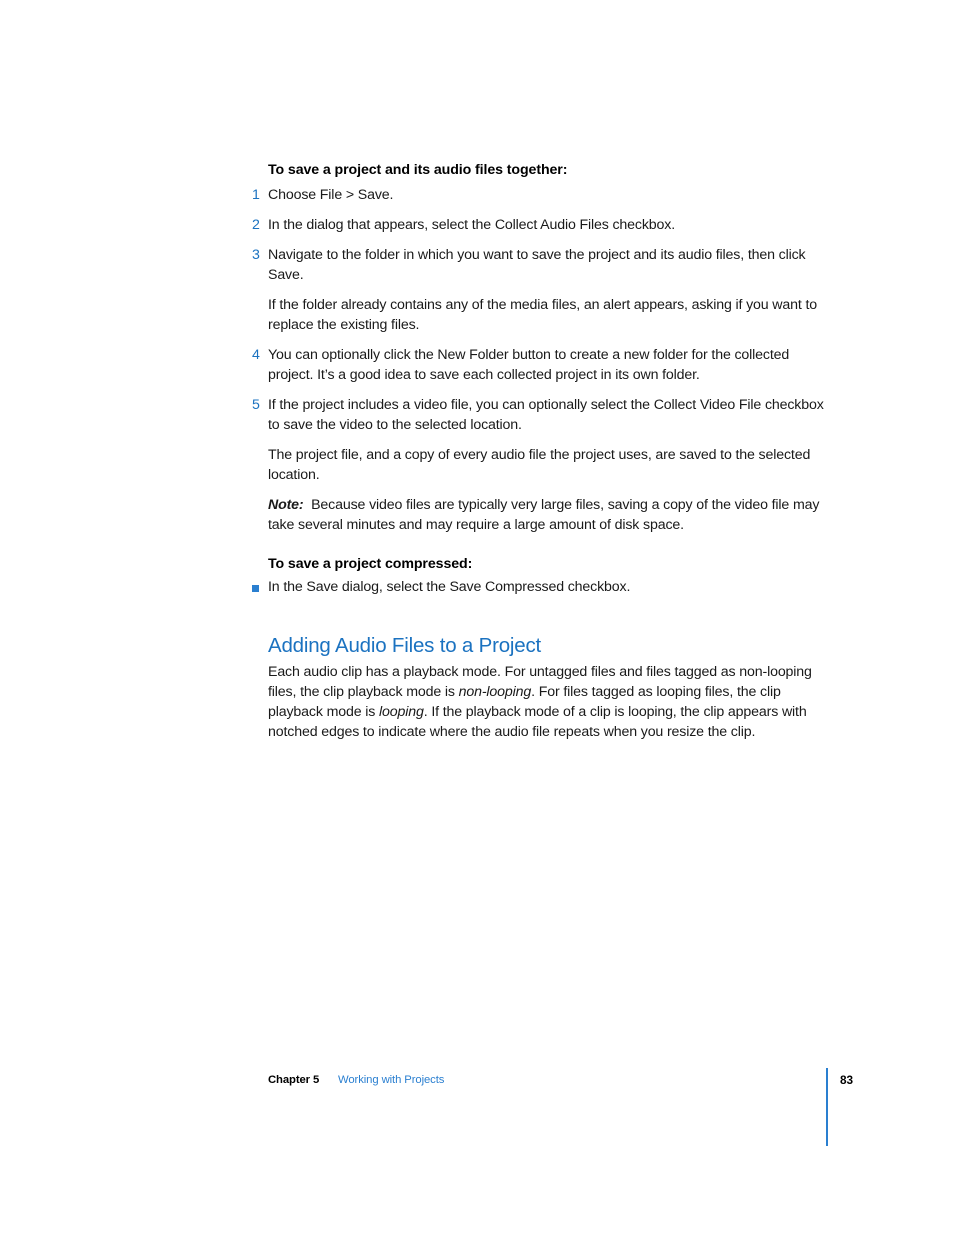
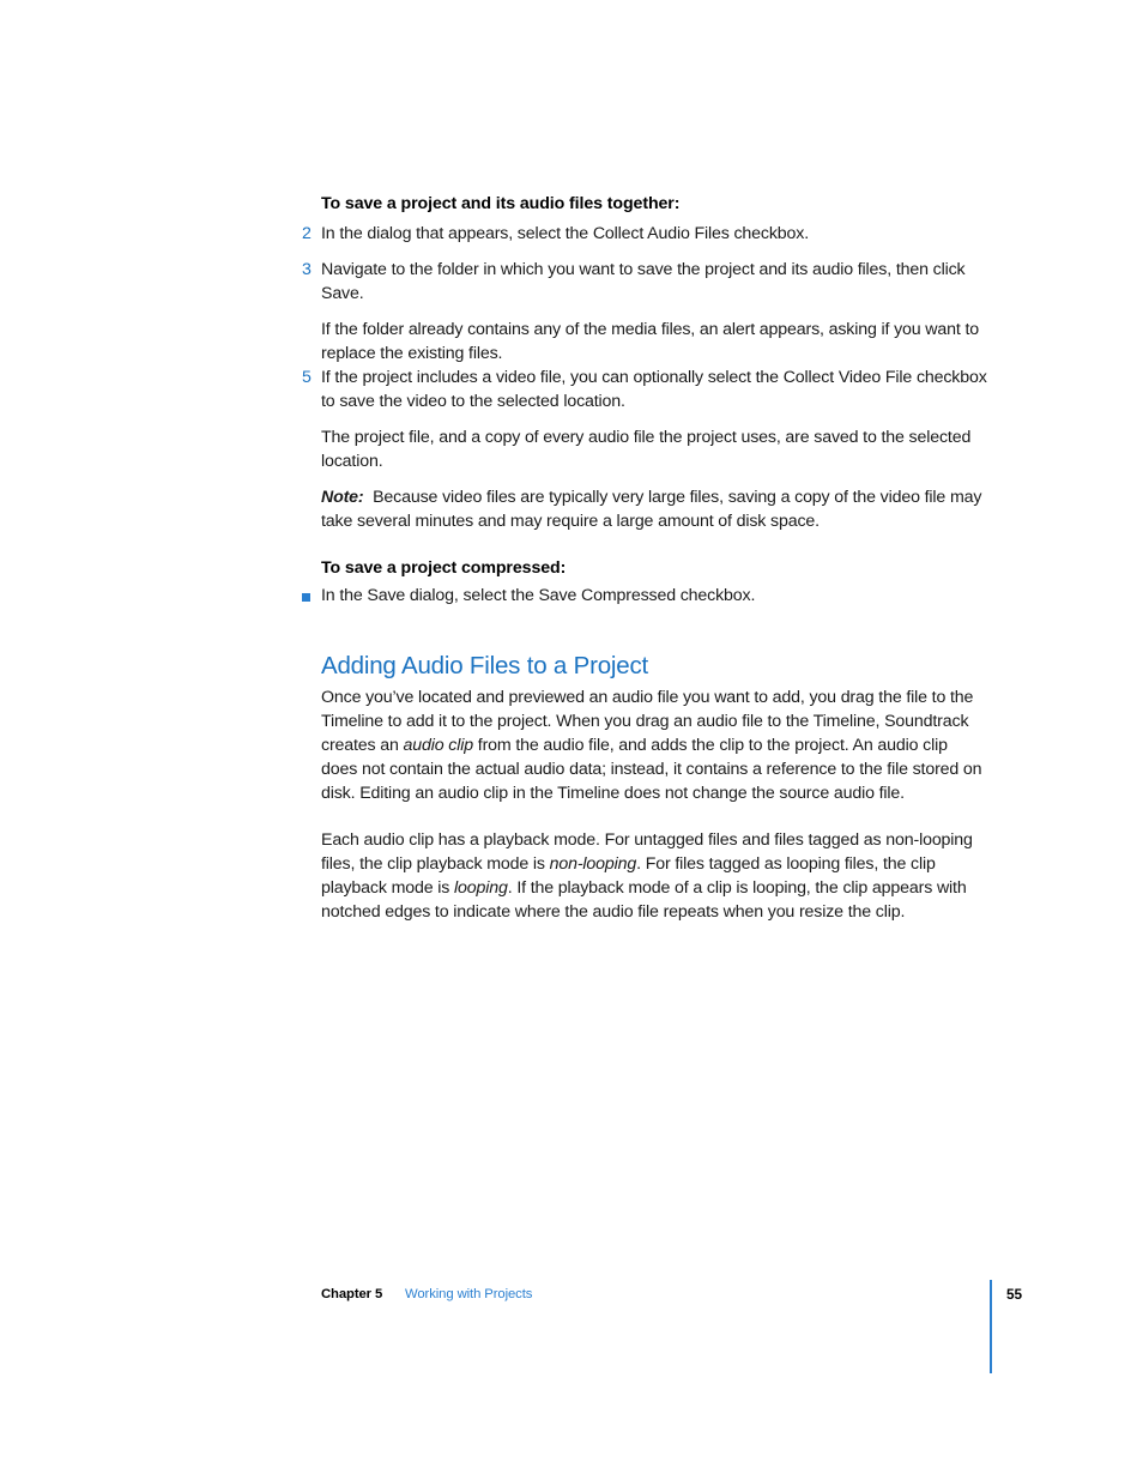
  To save a project and its audio files together:
- 1
- Choose File > Save.
  2
  In the dialog that appears, select the Collect Audio Files checkbox.
  3
  Navigate to the folder in which you want to save the project and its audio files, then click Save.
  If the folder already contains any of the media files, an alert appears, asking if you want to replace the existing files.
- 4
- You can optionally click the New Folder button to create a new folder for the collected project. It’s a good idea to save each collected project in its own folder.
  5
  If the project includes a video file, you can optionally select the Collect Video File checkbox to save the video to the selected location.
  The project file, and a copy of every audio file the project uses, are saved to the selected location.
  Note: Because video files are typically very large files, saving a copy of the video file may take several minutes and may require a large amount of disk space.
  To save a project compressed:
  In the Save dialog, select the Save Compressed checkbox.
  Adding Audio Files to a Project
+ Once you’ve located and previewed an audio file you want to add, you drag the file to the Timeline to add it to the project. When you drag an audio file to the Timeline, Soundtrack creates an audio clip from the audio file, and adds the clip to the project. An audio clip does not contain the actual audio data; instead, it contains a reference to the file stored on disk. Editing an audio clip in the Timeline does not change the source audio file.
  Each audio clip has a playback mode. For untagged files and files tagged as non-looping files, the clip playback mode is non-looping. For files tagged as looping files, the clip playback mode is looping. If the playback mode of a clip is looping, the clip appears with notched edges to indicate where the audio file repeats when you resize the clip.
  Chapter 5
  Working with Projects
- 83
+ 55
